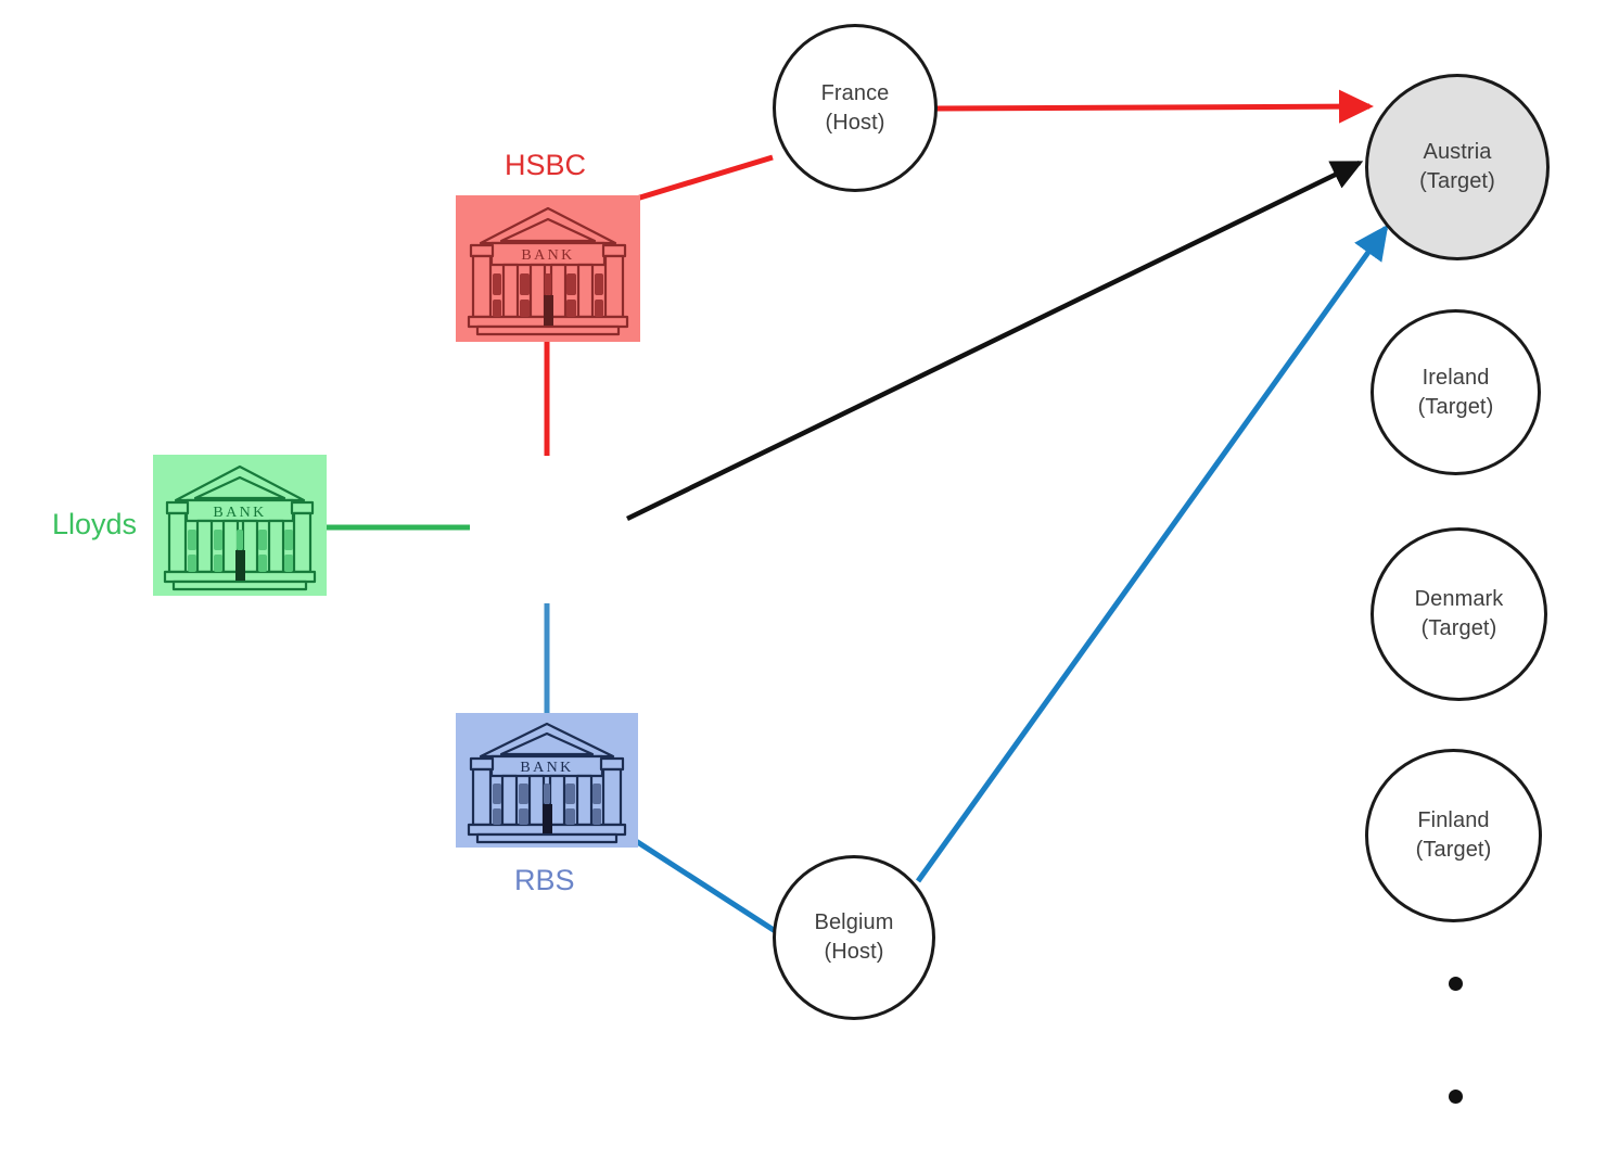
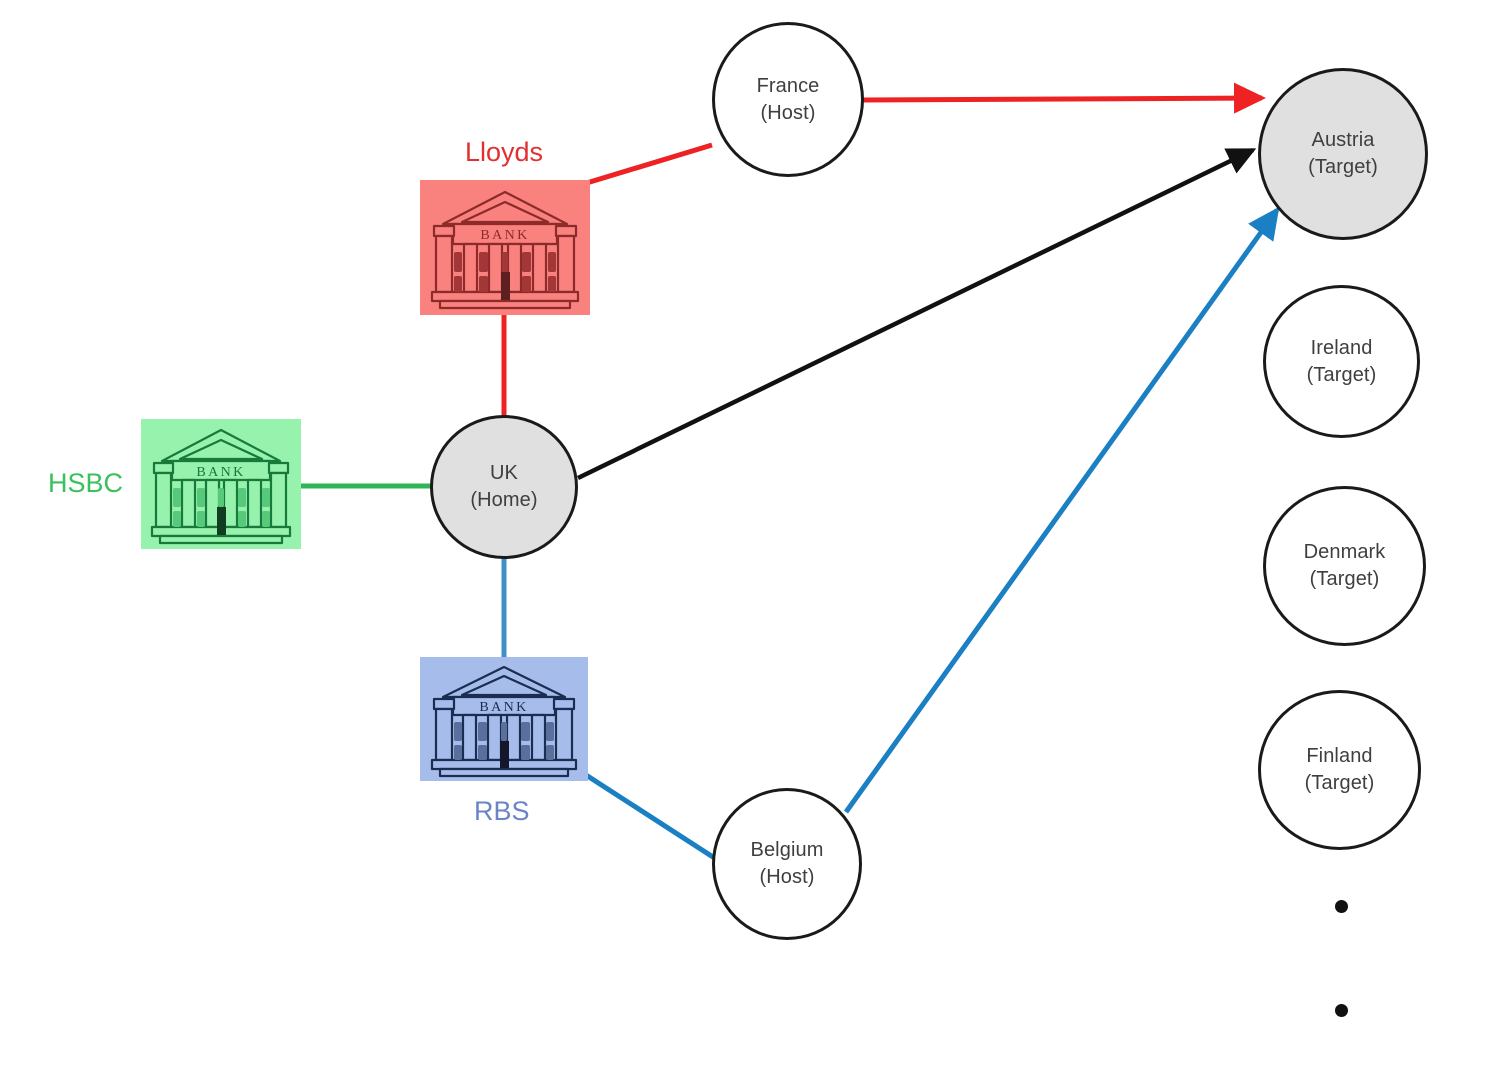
- HSBC
+ Lloyds
  BANK
- Lloyds
+ HSBC
  BANK
  BANK
  RBS
  France
  (Host)
  Austria
  (Target)
+ UK
+ (Home)
  Ireland
  (Target)
  Denmark
  (Target)
  Finland
  (Target)
  Belgium
  (Host)
